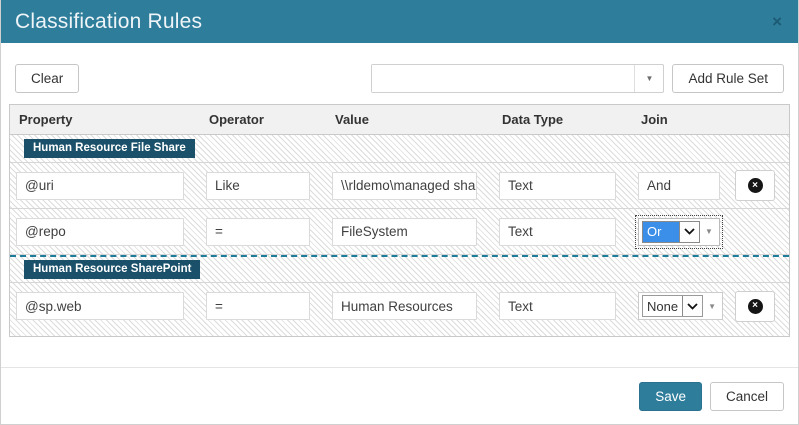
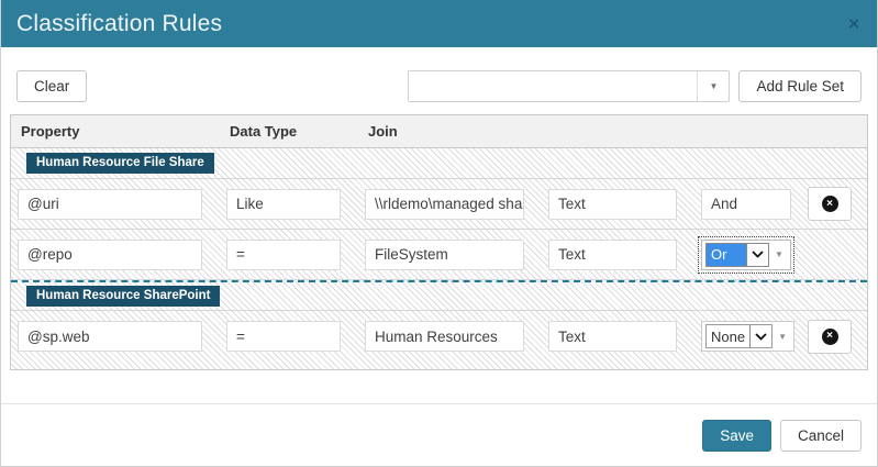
  Classification Rules
  ×
  Clear
  ▼
  Add Rule Set
  Property
- Operator
- Value
  Data Type
  Join
  Human Resource File Share
  @uri
  Like
  \\rldemo\managed sha
  Text
  And
  ×
  @repo
  =
  FileSystem
  Text
  Or
  ▼
  Human Resource SharePoint
  @sp.web
  =
  Human Resources
  Text
  None
  ▼
  ×
  Save
  Cancel
